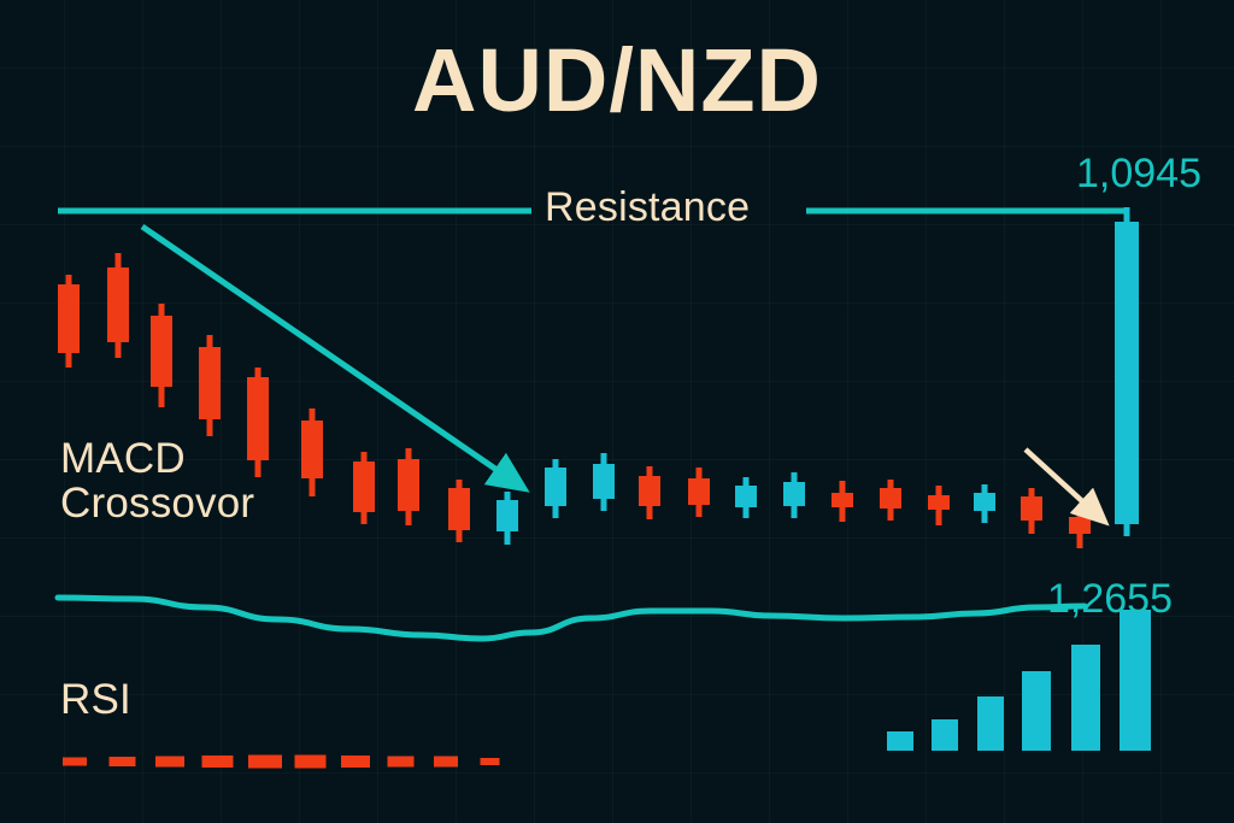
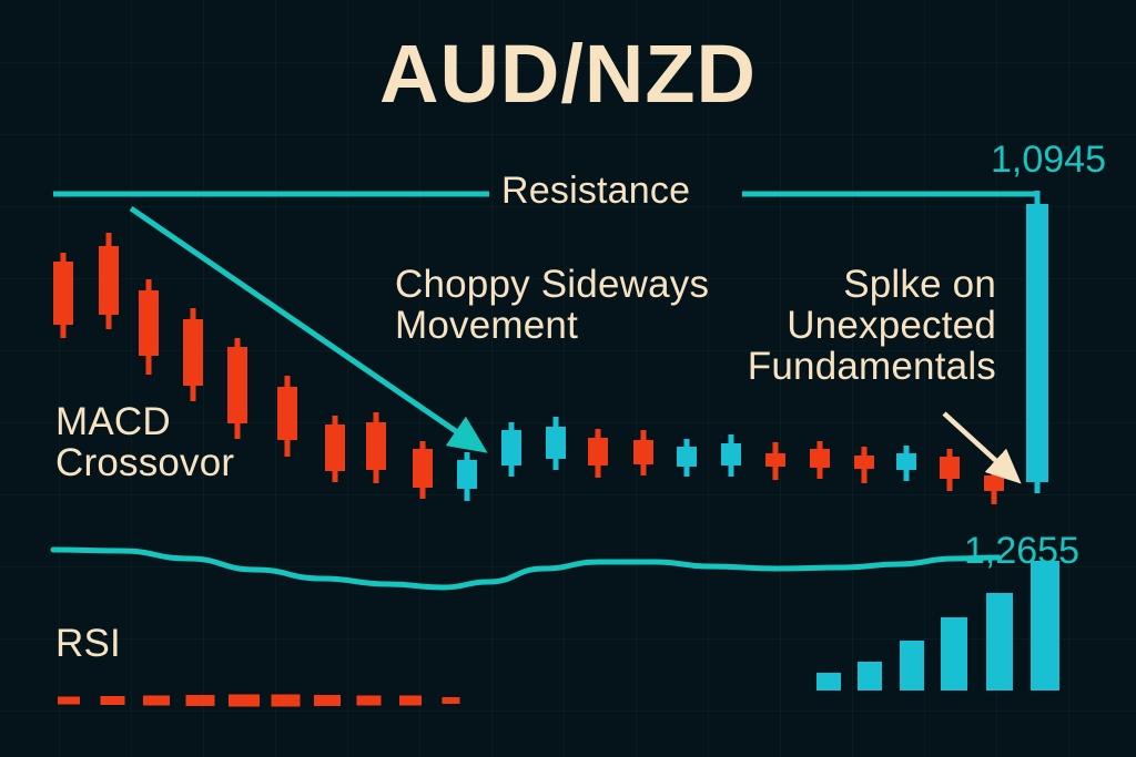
  AUD/NZD
  Resistance
+ Choppy Sideways
+ Movement
+ Splke on
+ Unexpected
+ Fundamentals
  MACD
  Crossovor
  RSI
  1,0945
  1,2655
